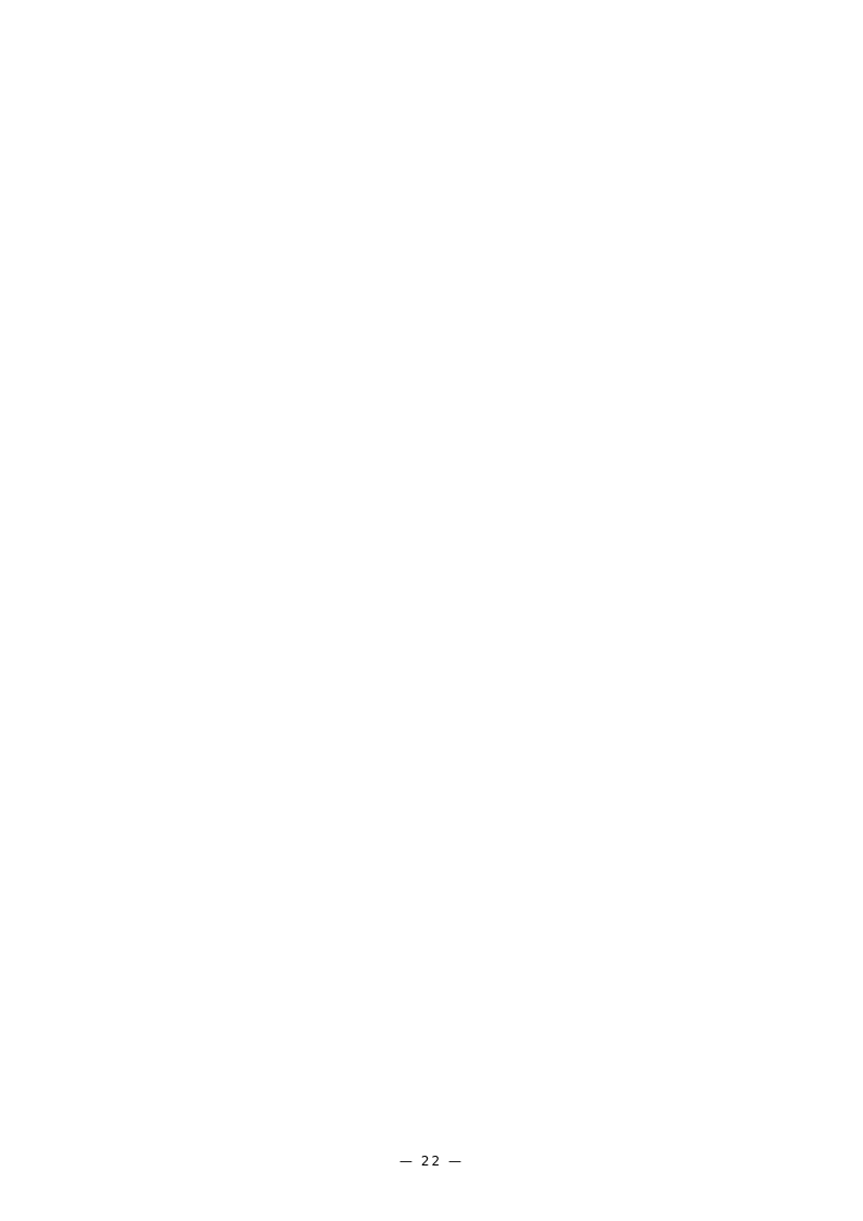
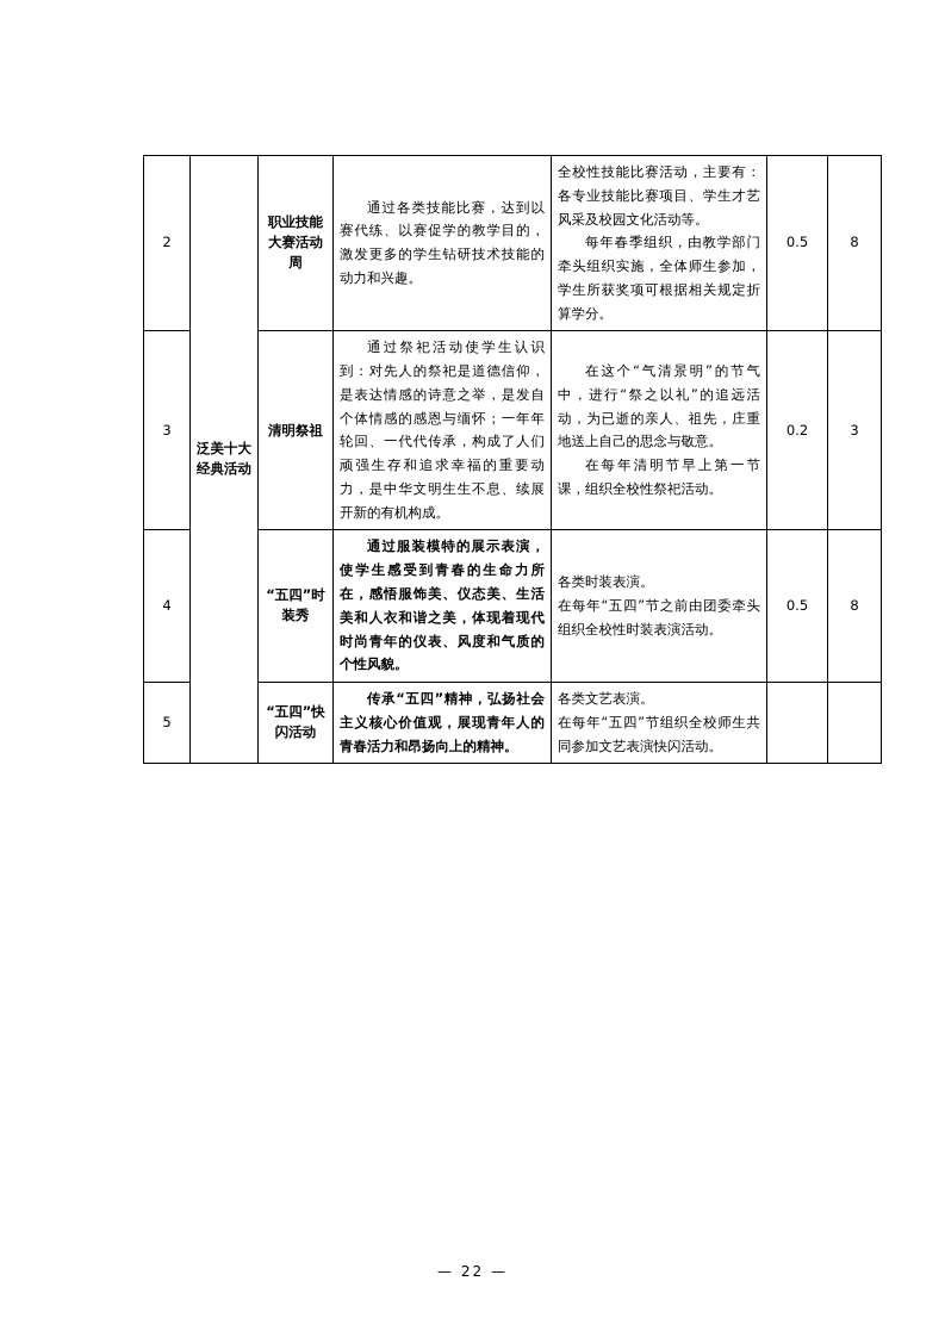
+ 2	泛美十大经典活动	职业技能大赛活动周	通过各类技能比赛，达到以赛代练、以赛促学的教学目的，激发更多的学生钻研技术技能的动力和兴趣。	全校性技能比赛活动，主要有：各专业技能比赛项目、学生才艺风采及校园文化活动等。 每年春季组织，由教学部门牵头组织实施，全体师生参加，学生所获奖项可根据相关规定折算学分。	0.5	8
+ 3	清明祭祖	通过祭祀活动使学生认识到：对先人的祭祀是道德信仰，是表达情感的诗意之举，是发自个体情感的感恩与缅怀；一年年轮回、一代代传承，构成了人们顽强生存和追求幸福的重要动力，是中华文明生生不息、续展开新的有机构成。	在这个“气清景明”的节气中，进行“祭之以礼”的追远活动，为已逝的亲人、祖先，庄重地送上自己的思念与敬意。 在每年清明节早上第一节课，组织全校性祭祀活动。	0.2	3
+ 4	“五四”时装秀	通过服装模特的展示表演，使学生感受到青春的生命力所在，感悟服饰美、仪态美、生活美和人衣和谐之美，体现着现代时尚青年的仪表、风度和气质的个性风貌。	各类时装表演。 在每年“五四”节之前由团委牵头组织全校性时装表演活动。	0.5	8
+ 5	“五四”快闪活动	传承“五四”精神，弘扬社会主义核心价值观，展现青年人的青春活力和昂扬向上的精神。	各类文艺表演。 在每年“五四”节组织全校师生共同参加文艺表演快闪活动。
  — 22 —
